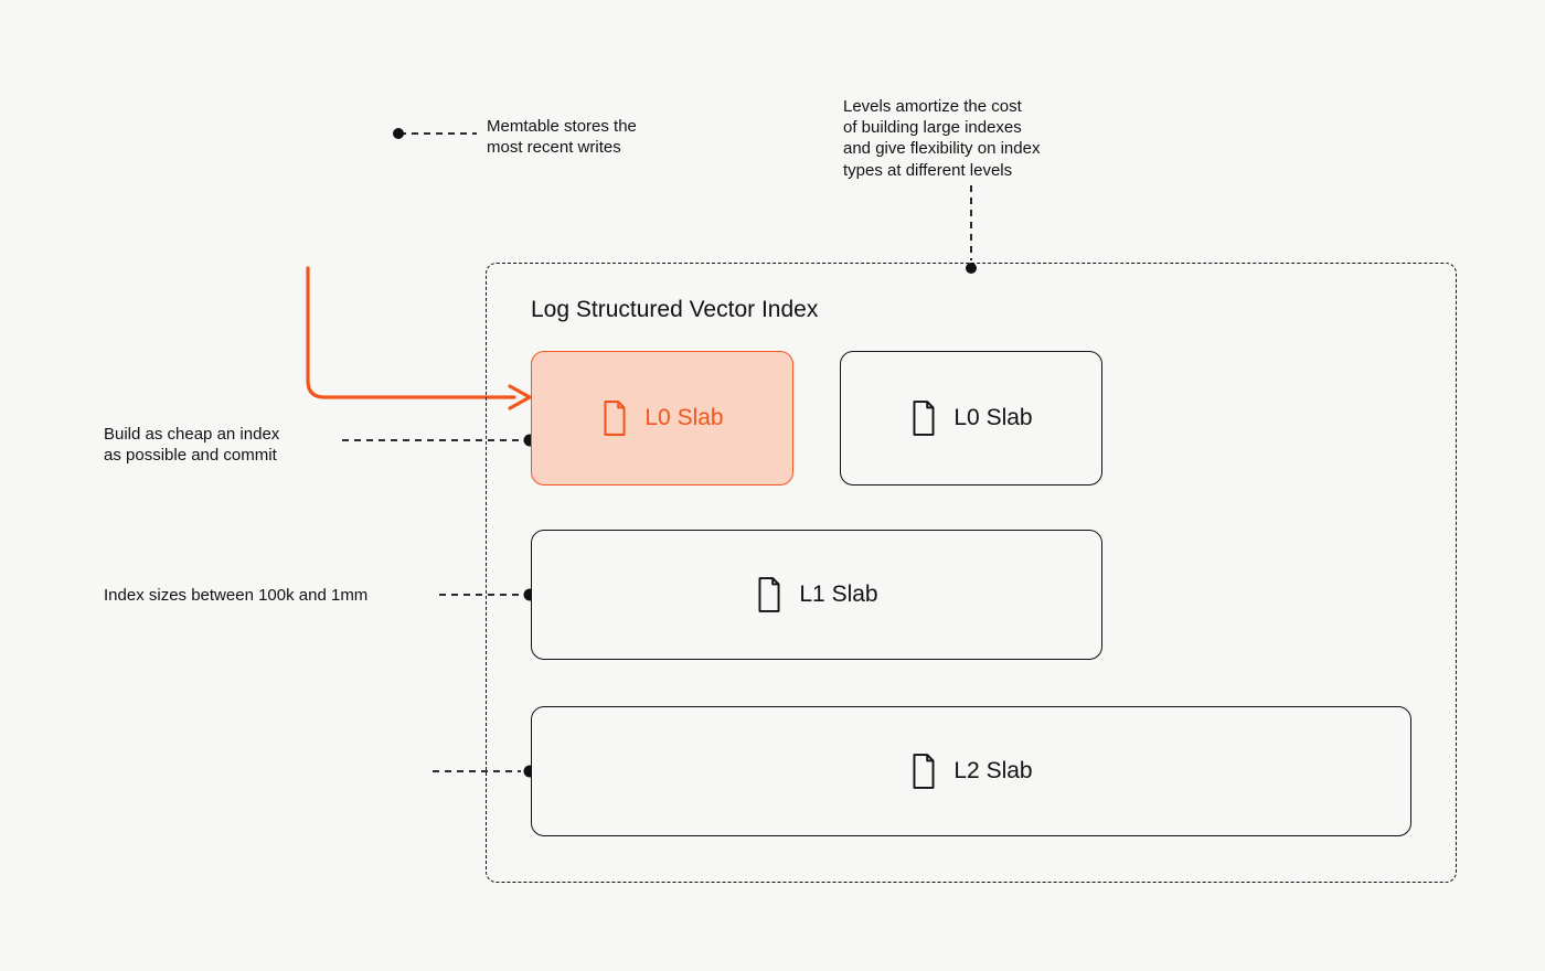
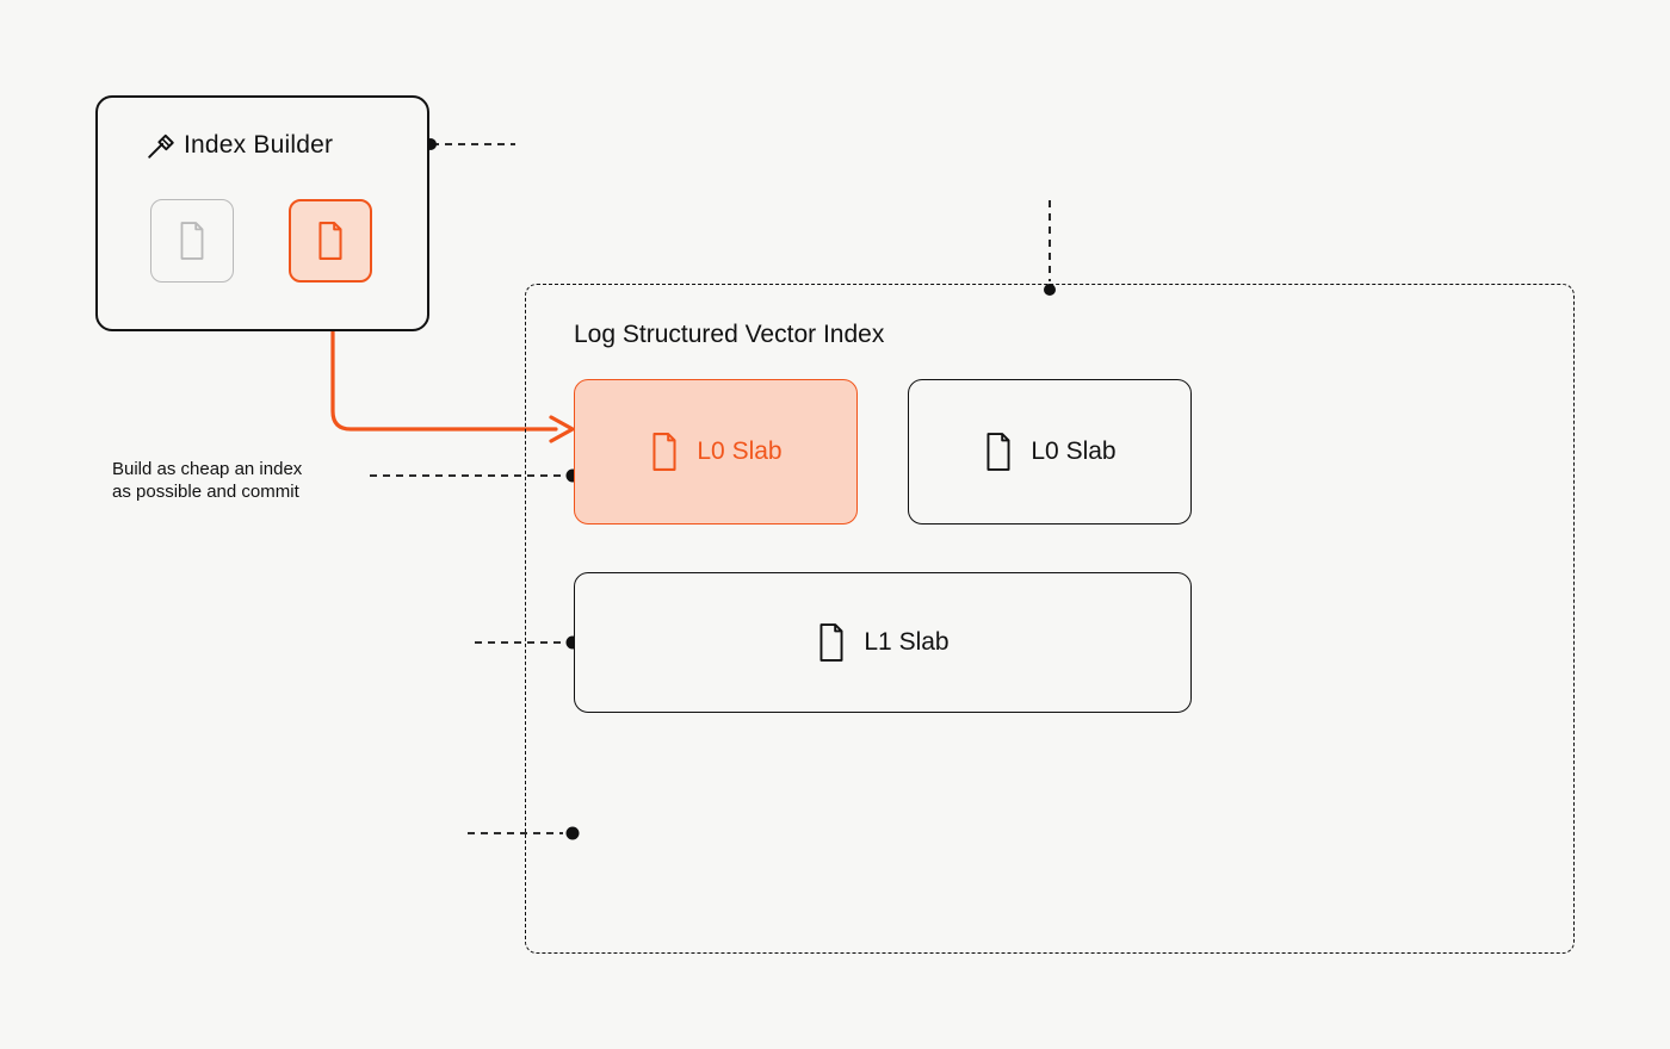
+ Index Builder
  Log Structured Vector Index
  L0 Slab
  L0 Slab
  L1 Slab
- L2 Slab
- Memtable stores the
- most recent writes
- Levels amortize the cost
- of building large indexes
- and give flexibility on index
- types at different levels
  Build as cheap an index
  as possible and commit
- Index sizes between 100k and 1mm
